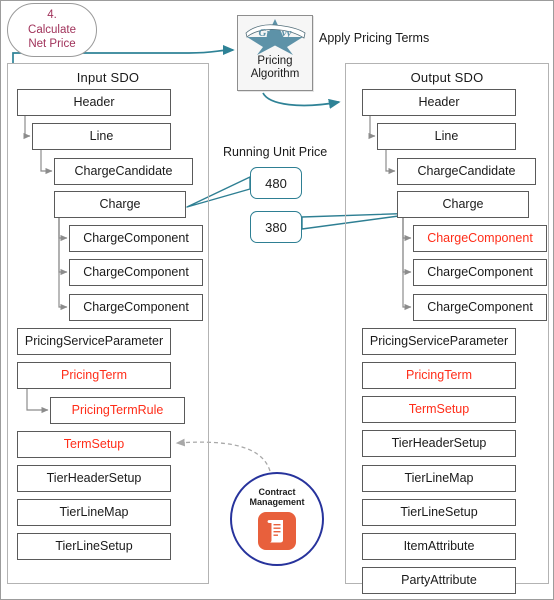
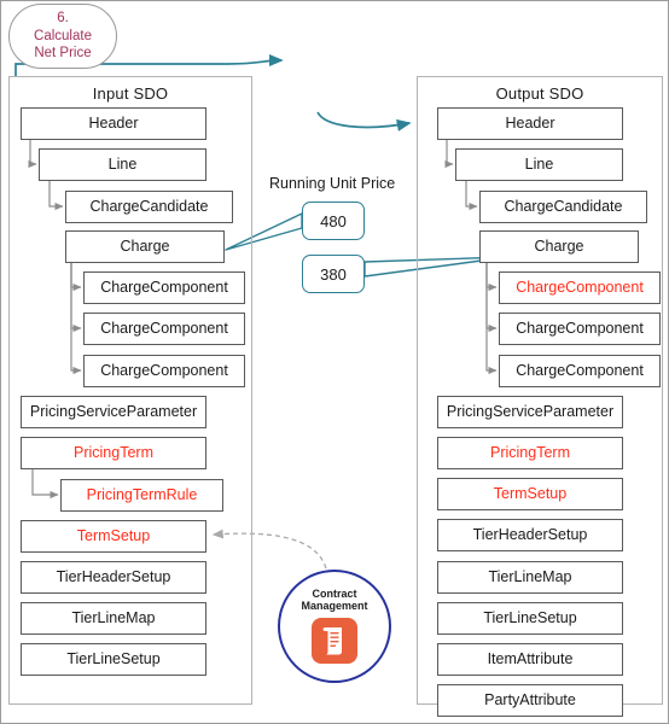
- 4.
+ 6.
  Calculate
  Net Price
- Groovy
- Pricing
- Algorithm
- Apply Pricing Terms
  Running Unit Price
  480
  380
  Input SDO
  Output SDO
  Header
  Line
  ChargeCandidate
  Charge
  ChargeComponent
  ChargeComponent
  ChargeComponent
  PricingServiceParameter
  PricingTerm
  PricingTermRule
  TermSetup
  TierHeaderSetup
  TierLineMap
  TierLineSetup
  Header
  Line
  ChargeCandidate
  Charge
  ChargeComponent
  ChargeComponent
  ChargeComponent
  PricingServiceParameter
  PricingTerm
  TermSetup
  TierHeaderSetup
  TierLineMap
  TierLineSetup
  ItemAttribute
  PartyAttribute
  Contract
  Management
